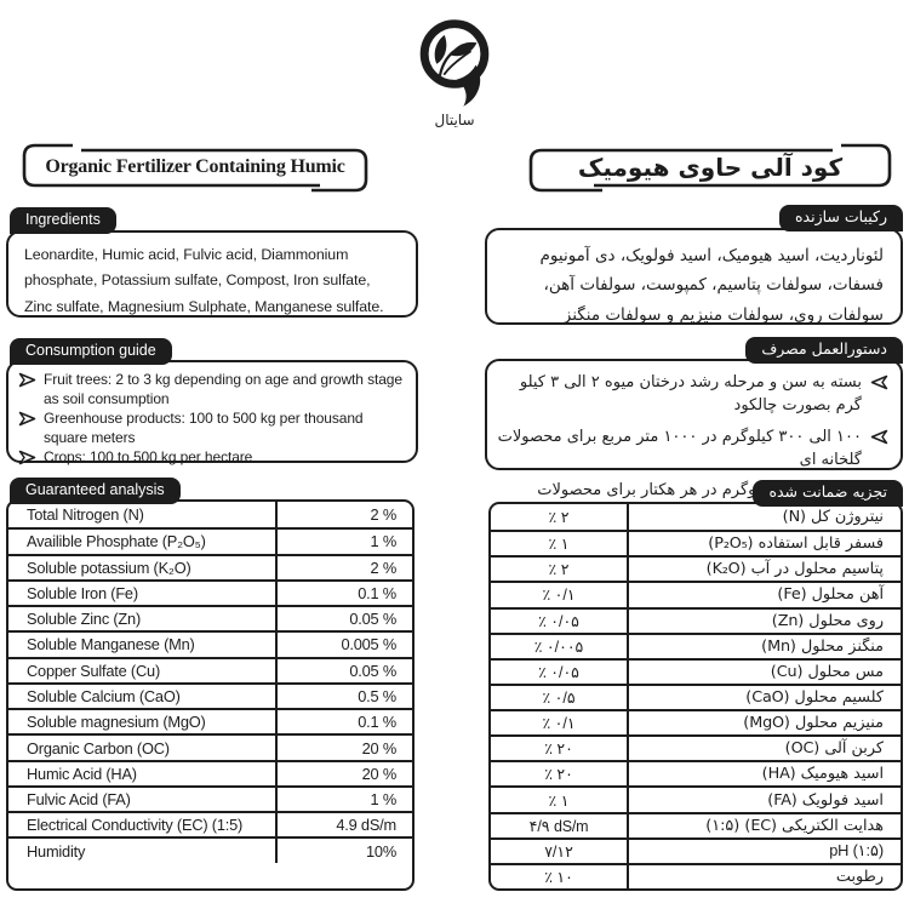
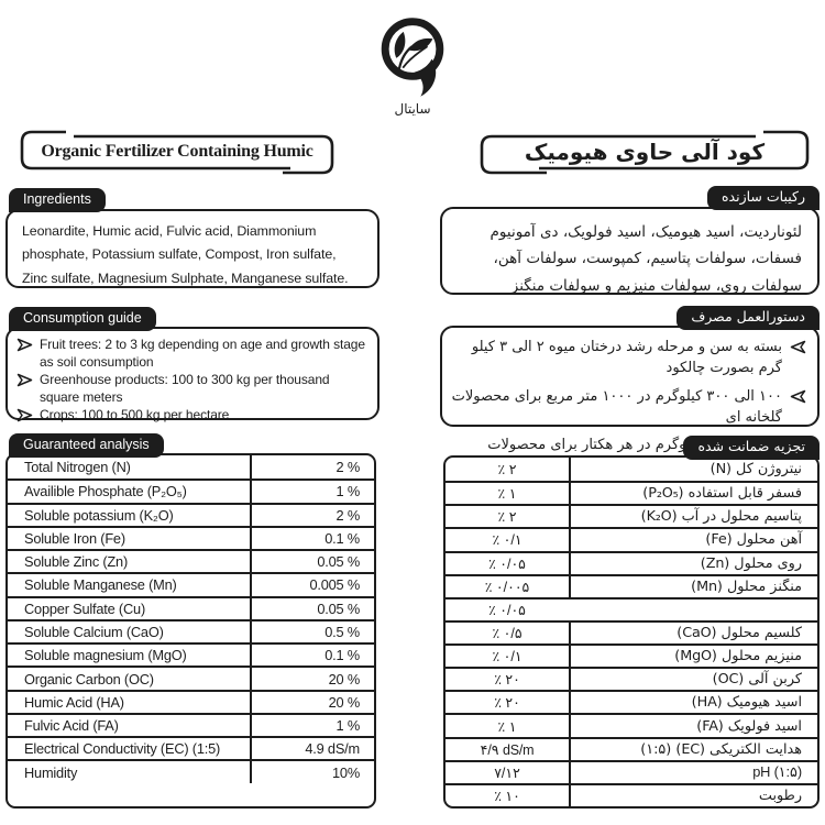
  سایتال
  Organic Fertilizer Containing Humic
  کود آلی حاوی هیومیک
  Ingredients
  Leonardite, Humic acid, Fulvic acid, Diammonium phosphate, Potassium sulfate, Compost, Iron sulfate, Zinc sulfate, Magnesium Sulphate, Manganese sulfate.
  رکیبات سازنده
  لئوناردیت، اسید هیومیک، اسید فولویک، دی آمونیوم فسفات، سولفات پتاسیم، کمپوست، سولفات آهن، سولفات روی، سولفات منیزیم و سولفات منگنز
  Consumption guide
  Fruit trees: 2 to 3 kg depending on age and growth stage as soil consumption
- Greenhouse products: 100 to 500 kg per thousand square meters
+ Greenhouse products: 100 to 300 kg per thousand square meters
  Crops: 100 to 500 kg per hectare
  دستورالعمل مصرف
  بسته به سن و مرحله رشد درختان میوه ۲ الی ۳ کیلو گرم بصورت چالکود
  ۱۰۰ الی ۳۰۰ کیلوگرم در ۱۰۰۰ متر مربع برای محصولات گلخانه ای
  Guaranteed analysis
  Total Nitrogen (N)
  2 %
  Availible Phosphate (P₂O₅)
  1 %
  Soluble potassium (K₂O)
  2 %
  Soluble Iron (Fe)
  0.1 %
  Soluble Zinc (Zn)
  0.05 %
  Soluble Manganese (Mn)
  0.005 %
  Copper Sulfate (Cu)
  0.05 %
  Soluble Calcium (CaO)
  0.5 %
  Soluble magnesium (MgO)
  0.1 %
  Organic Carbon (OC)
  20 %
  Humic Acid (HA)
  20 %
  Fulvic Acid (FA)
  1 %
  Electrical Conductivity (EC) (1:5)
  4.9 dS/m
  Humidity
  10%
  تجزیه ضمانت شده
  ٪ ۲
  نیتروژن کل (N)
  ٪ ۱
  فسفر قابل استفاده (P₂O₅)
  ٪ ۲
  پتاسیم محلول در آب (K₂O)
  ٪ ۰/۱
  آهن محلول (Fe)
  ٪ ۰/۰۵
  روی محلول (Zn)
  ٪ ۰/۰۰۵
  منگنز محلول (Mn)
  ٪ ۰/۰۵
- مس محلول (Cu)
  ٪ ۰/۵
  کلسیم محلول (CaO)
  ٪ ۰/۱
  منیزیم محلول (MgO)
  ٪ ۲۰
  کربن آلی (OC)
  ٪ ۲۰
  اسید هیومیک (HA)
  ٪ ۱
  اسید فولویک (FA)
  ۴/۹ dS/m
  هدایت الکتریکی (EC) (۱:۵)
  ۷/۱۲
  pH (۱:۵)
  ٪ ۱۰
  رطوبت
